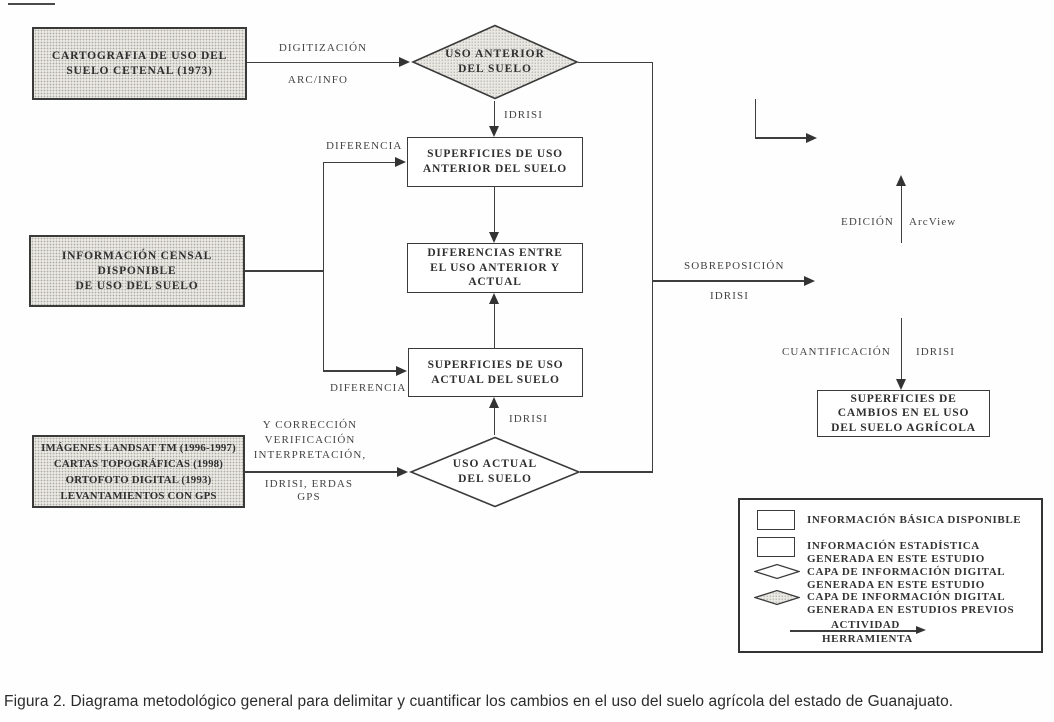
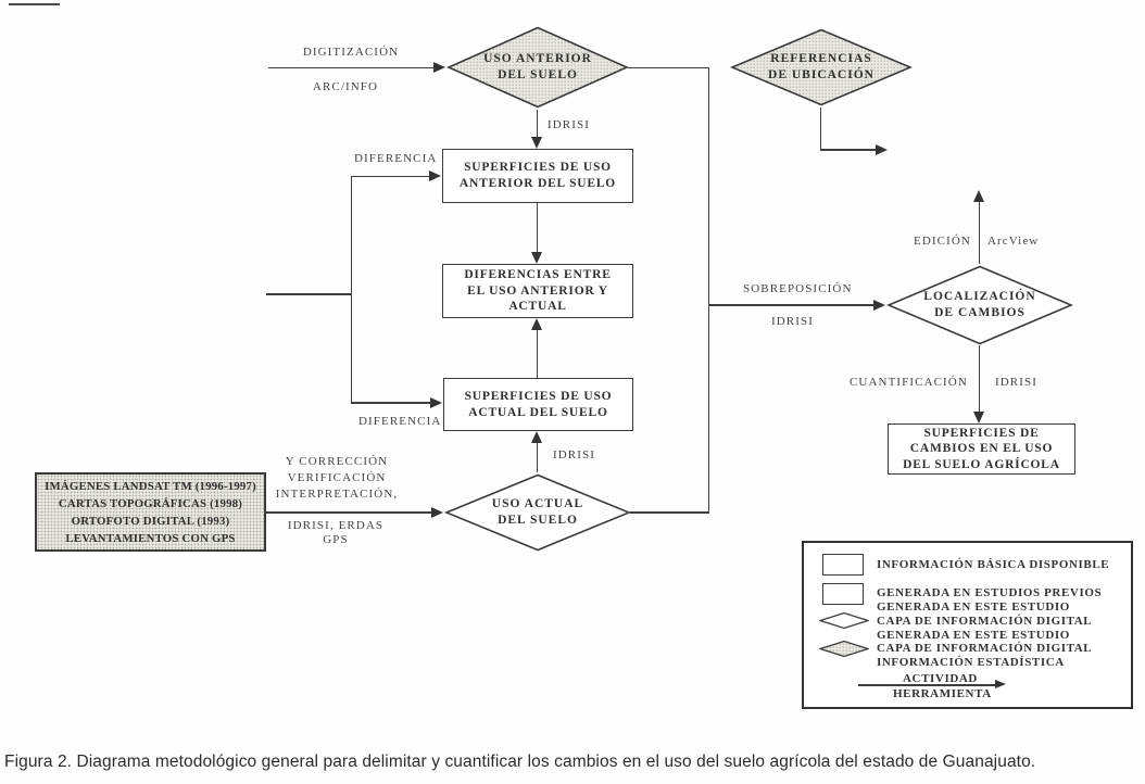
- CARTOGRAFIA DE USO DEL
- SUELO CETENAL (1973)
- INFORMACIÓN CENSAL
- DISPONIBLE
- DE USO DEL SUELO
  IMÁGENES LANDSAT TM (1996-1997)
  CARTAS TOPOGRÁFICAS (1998)
  ORTOFOTO DIGITAL (1993)
  LEVANTAMIENTOS CON GPS
  SUPERFICIES DE USO
  ANTERIOR DEL SUELO
  DIFERENCIAS ENTRE
  EL USO ANTERIOR Y
  ACTUAL
  SUPERFICIES DE USO
  ACTUAL DEL SUELO
  SUPERFICIES DE
  CAMBIOS EN EL USO
  DEL SUELO AGRÍCOLA
  USO ANTERIOR
  DEL SUELO
+ REFERENCIAS
+ DE UBICACIÓN
+ LOCALIZACIÓN
+ DE CAMBIOS
  USO ACTUAL
  DEL SUELO
  DIGITIZACIÓN
  ARC/INFO
  IDRISI
  DIFERENCIA
  DIFERENCIA
  Y CORRECCIÓN
  VERIFICACIÓN
  INTERPRETACIÓN,
  IDRISI, ERDAS
  GPS
  IDRISI
  SOBREPOSICIÓN
  IDRISI
  EDICIÓN
  ArcView
  CUANTIFICACIÓN
  IDRISI
  INFORMACIÓN BÁSICA DISPONIBLE
- INFORMACIÓN ESTADÍSTICA
+ GENERADA EN ESTUDIOS PREVIOS
  GENERADA EN ESTE ESTUDIO
  CAPA DE INFORMACIÓN DIGITAL
  GENERADA EN ESTE ESTUDIO
  CAPA DE INFORMACIÓN DIGITAL
- GENERADA EN ESTUDIOS PREVIOS
+ INFORMACIÓN ESTADÍSTICA
  ACTIVIDAD
  HERRAMIENTA
  Figura 2. Diagrama metodológico general para delimitar y cuantificar los cambios en el uso del suelo agrícola del estado de Guanajuato.
